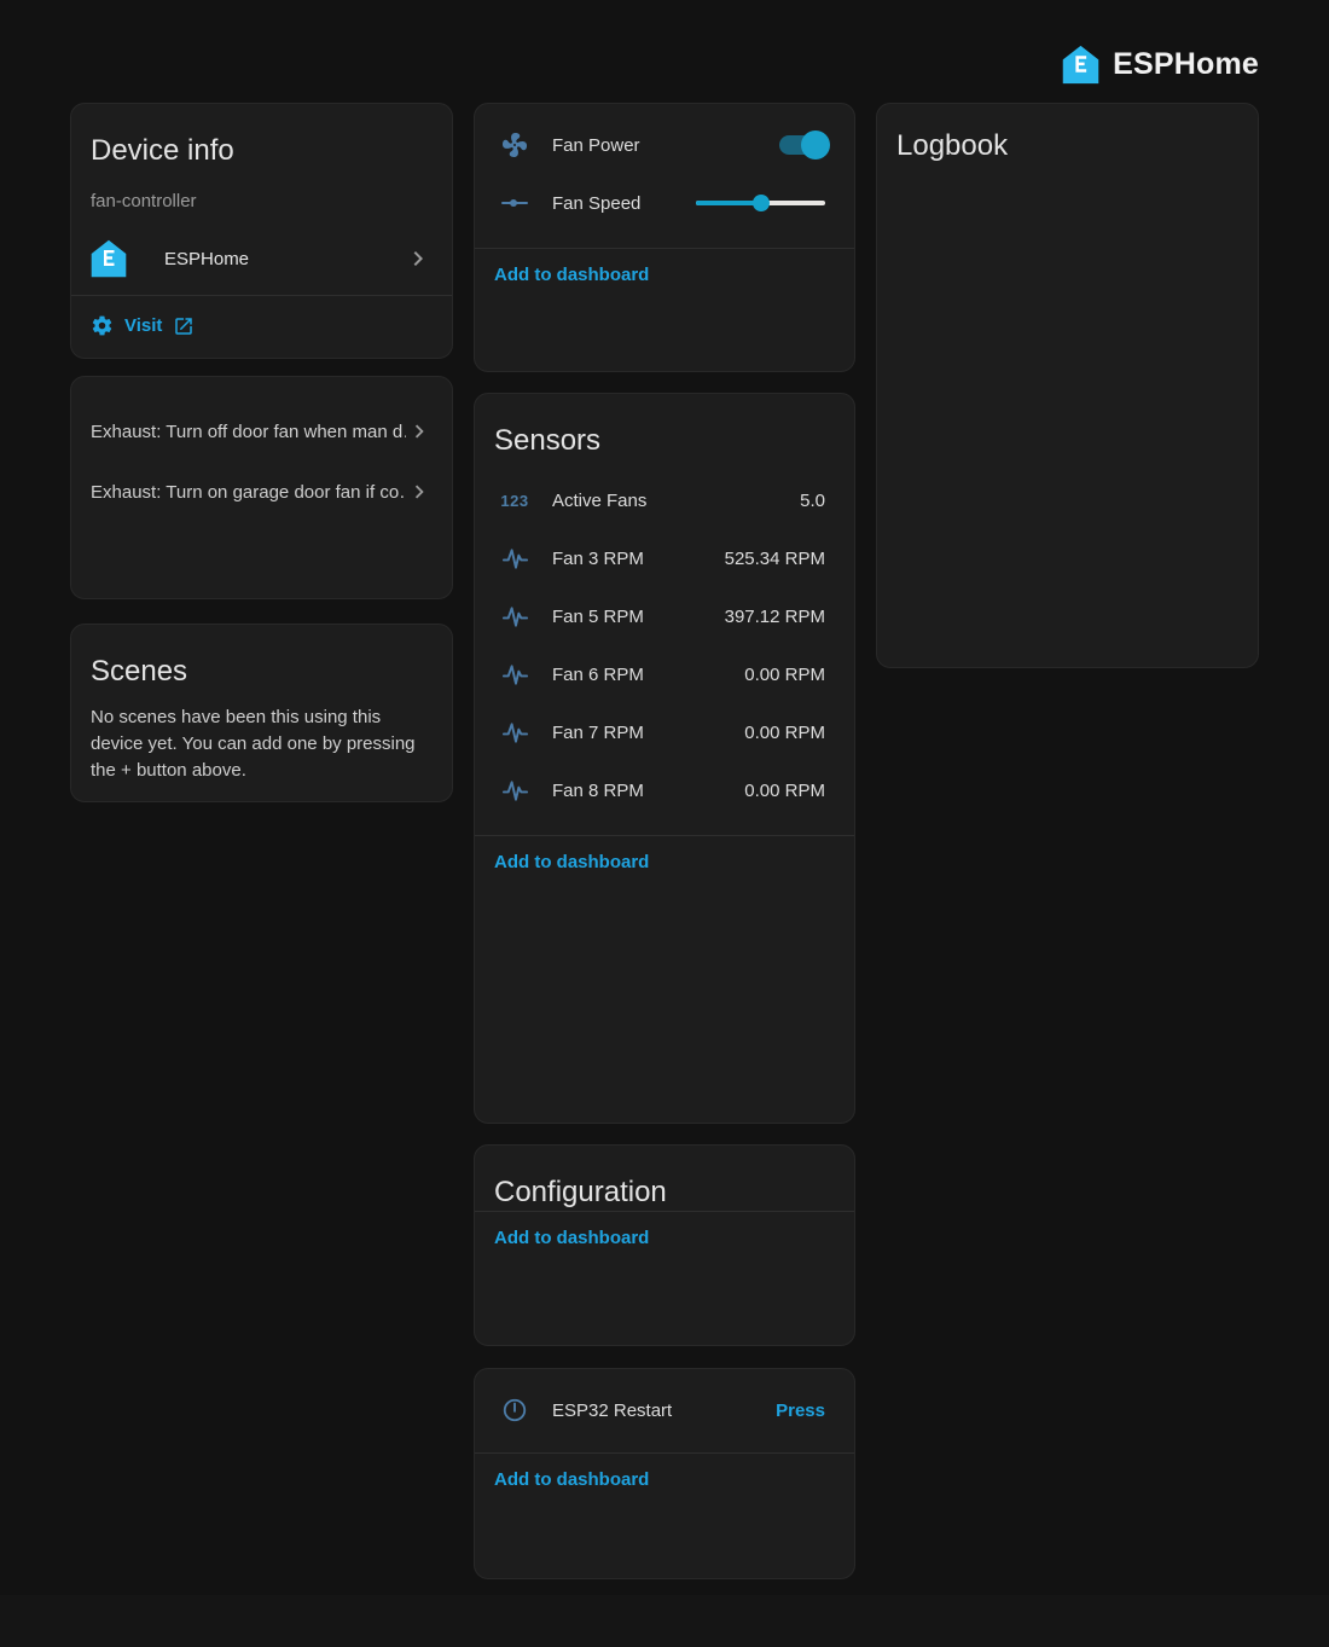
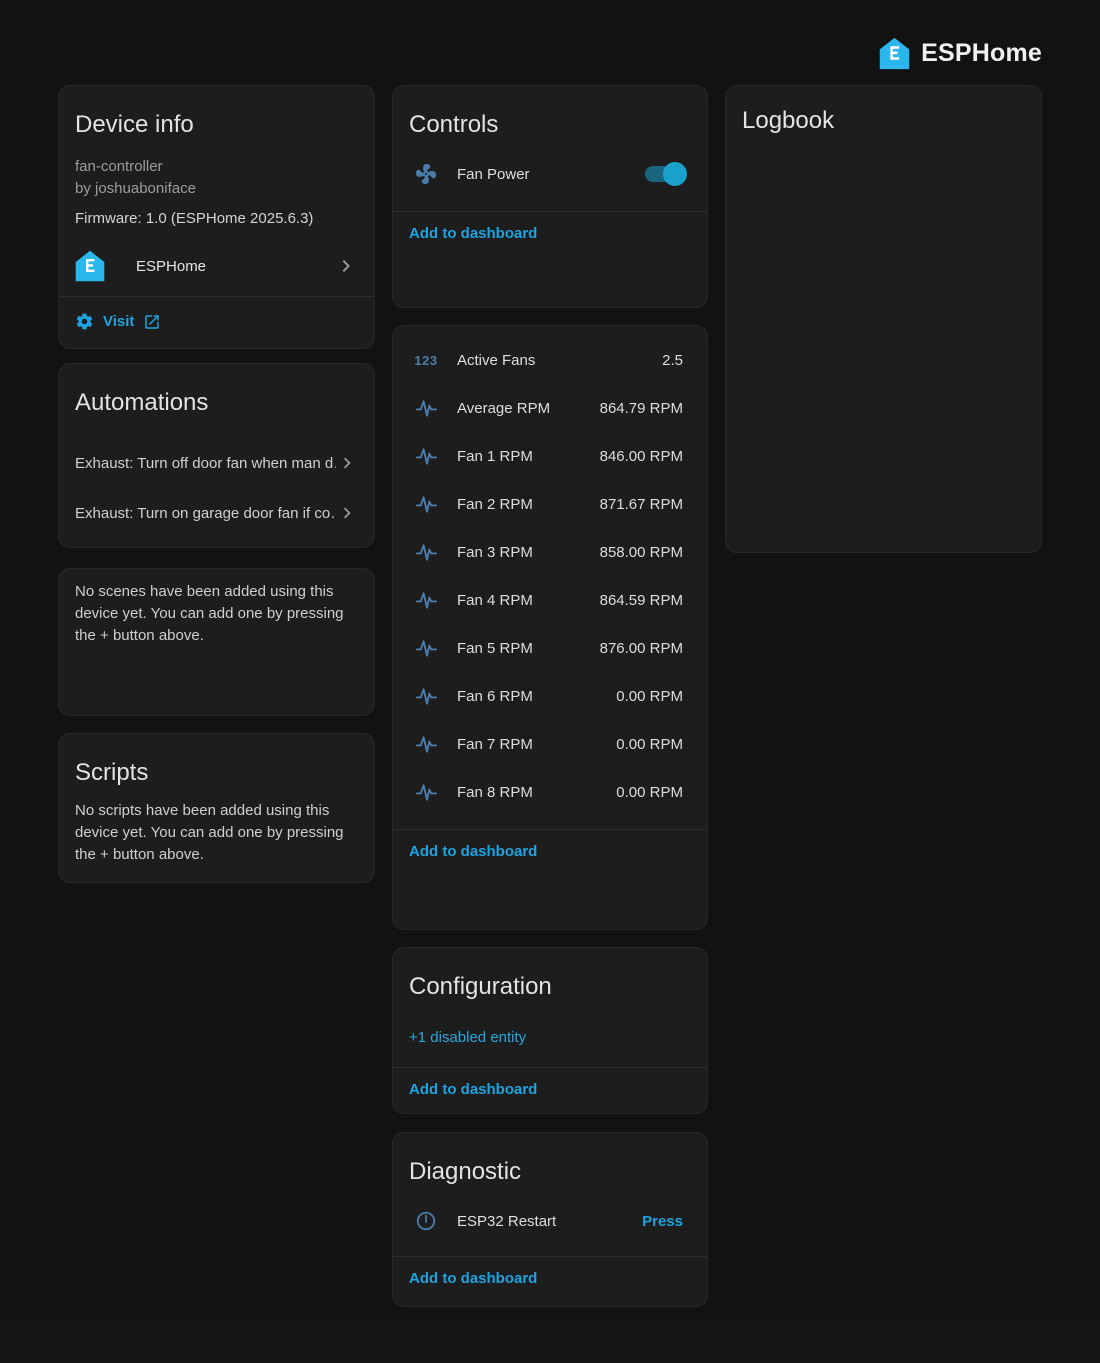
  ESPHome
  Device info
  fan-controller
+ by joshuaboniface
+ Firmware: 1.0 (ESPHome 2025.6.3)
  ESPHome
  Visit
+ Automations
  Exhaust: Turn off door fan when man d
  Exhaust: Turn on garage door fan if co
- Scenes
- No scenes have been this using this device yet. You can add one by pressing the + button above.
+ No scenes have been added using this device yet. You can add one by pressing the + button above.
+ Scripts
+ No scripts have been added using this device yet. You can add one by pressing the + button above.
+ Controls
  Fan Power
- Fan Speed
  Add to dashboard
- Sensors
  123
  Active Fans
- 5.0
+ 2.5
+ Average RPM
+ 864.79 RPM
+ Fan 1 RPM
+ 846.00 RPM
+ Fan 2 RPM
+ 871.67 RPM
  Fan 3 RPM
- 525.34 RPM
+ 858.00 RPM
+ Fan 4 RPM
+ 864.59 RPM
  Fan 5 RPM
- 397.12 RPM
+ 876.00 RPM
  Fan 6 RPM
  0.00 RPM
  Fan 7 RPM
  0.00 RPM
  Fan 8 RPM
  0.00 RPM
  Add to dashboard
  Configuration
+ +1 disabled entity
  Add to dashboard
+ Diagnostic
  ESP32 Restart
  Press
  Add to dashboard
  Logbook
